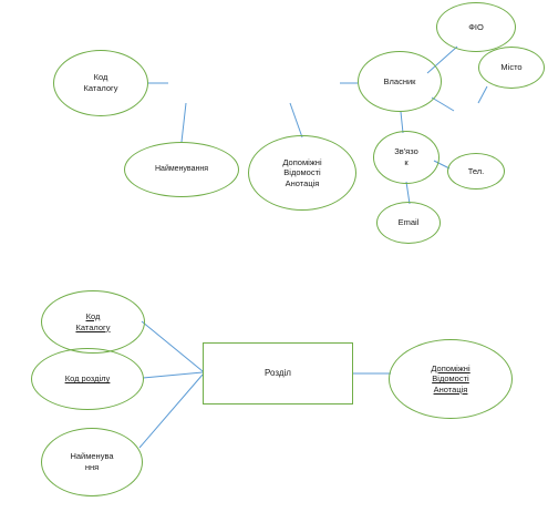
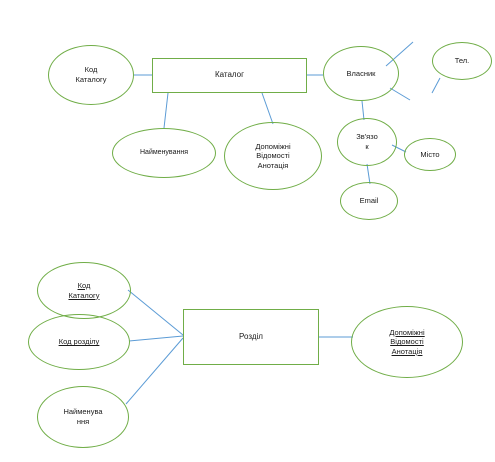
+ Каталог
  Код
  Каталогу
  Допоміжні
  Відомості
  Анотація
  Власник
- ФІО
- Місто
+ Тел.
  Зв'язо
  к
- Тел.
+ Місто
  Email
  Роздiл
  Код
  Каталогу
  Код розділу
  Найменува
  ння
  Допоміжні
  Відомості
  Анотація
